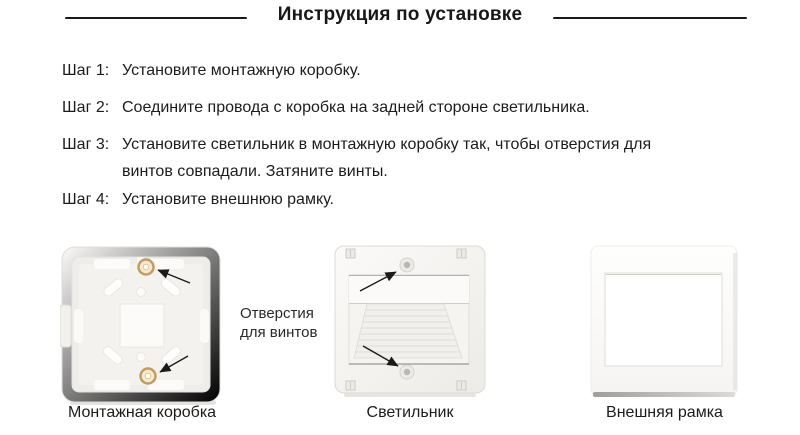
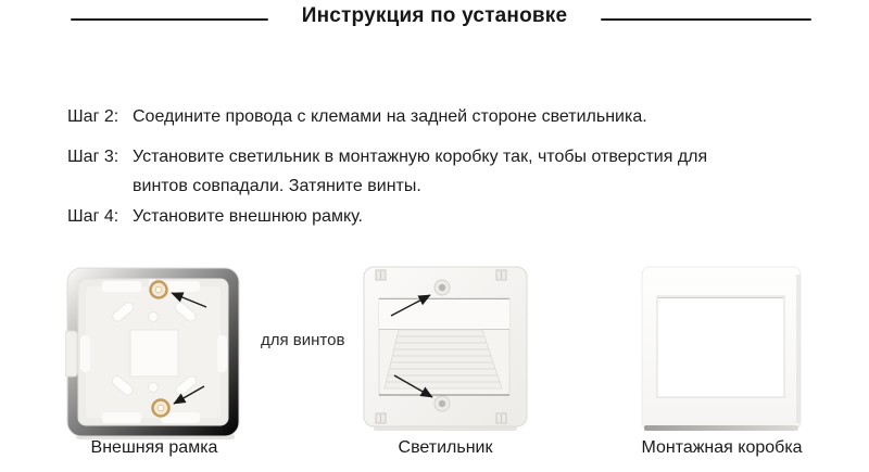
  Инструкция по установке
- Шаг 1:
- Установите монтажную коробку.
  Шаг 2:
- Соедините провода с коробка на задней стороне светильника.
+ Соедините провода с клемами на задней стороне светильника.
  Шаг 3:
  Установите светильник в монтажную коробку так, чтобы отверстия для винтов совпадали. Затяните винты.
  Шаг 4:
  Установите внешнюю рамку.
- Отверстия
  для винтов
- Монтажная коробка
+ Внешняя рамка
  Светильник
- Внешняя рамка
+ Монтажная коробка
